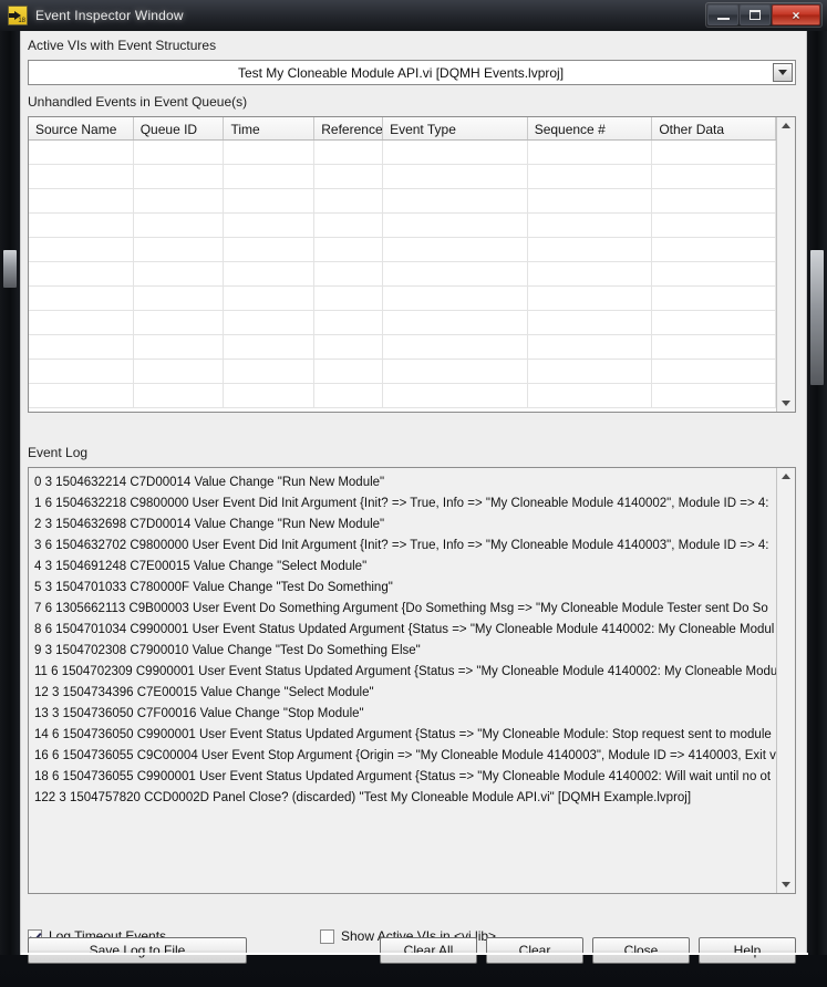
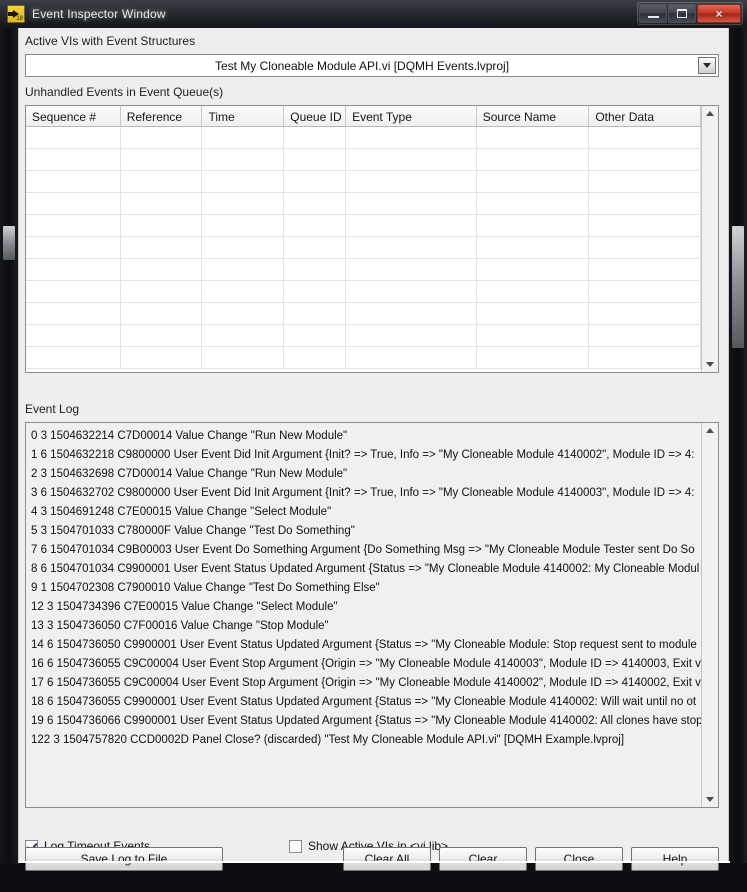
  Event Inspector Window
  ×
  Active VIs with Event Structures
  Test My Cloneable Module API.vi [DQMH Events.lvproj]
  Unhandled Events in Event Queue(s)
- Source Name
+ Sequence #
- Queue ID
+ Reference
  Time
- Reference
+ Queue ID
  Event Type
- Sequence #
+ Source Name
  Other Data
  Event Log
  0 3 1504632214 C7D00014 Value Change "Run New Module"
  1 6 1504632218 C9800000 User Event Did Init Argument {Init? => True, Info => "My Cloneable Module 4140002", Module ID => 4:
  2 3 1504632698 C7D00014 Value Change "Run New Module"
  3 6 1504632702 C9800000 User Event Did Init Argument {Init? => True, Info => "My Cloneable Module 4140003", Module ID => 4:
  4 3 1504691248 C7E00015 Value Change "Select Module"
  5 3 1504701033 C780000F Value Change "Test Do Something"
- 7 6 1305662113 C9B00003 User Event Do Something Argument {Do Something Msg => "My Cloneable Module Tester sent Do So
+ 7 6 1504701034 C9B00003 User Event Do Something Argument {Do Something Msg => "My Cloneable Module Tester sent Do So
  8 6 1504701034 C9900001 User Event Status Updated Argument {Status => "My Cloneable Module 4140002: My Cloneable Modul
- 9 3 1504702308 C7900010 Value Change "Test Do Something Else"
+ 9 1 1504702308 C7900010 Value Change "Test Do Something Else"
- 11 6 1504702309 C9900001 User Event Status Updated Argument {Status => "My Cloneable Module 4140002: My Cloneable Modu
  12 3 1504734396 C7E00015 Value Change "Select Module"
  13 3 1504736050 C7F00016 Value Change "Stop Module"
  14 6 1504736050 C9900001 User Event Status Updated Argument {Status => "My Cloneable Module: Stop request sent to module
  16 6 1504736055 C9C00004 User Event Stop Argument {Origin => "My Cloneable Module 4140003", Module ID => 4140003, Exit v
+ 17 6 1504736055 C9C00004 User Event Stop Argument {Origin => "My Cloneable Module 4140002", Module ID => 4140002, Exit v
  18 6 1504736055 C9900001 User Event Status Updated Argument {Status => "My Cloneable Module 4140002: Will wait until no ot
+ 19 6 1504736066 C9900001 User Event Status Updated Argument {Status => "My Cloneable Module 4140002: All clones have stop
  122 3 1504757820 CCD0002D Panel Close? (discarded) "Test My Cloneable Module API.vi" [DQMH Example.lvproj]
  Log Timeout Events
  Show Active VIs in <vi.lib>
  Save Log to File
  Clear All
  Clear
  Close
  Help
